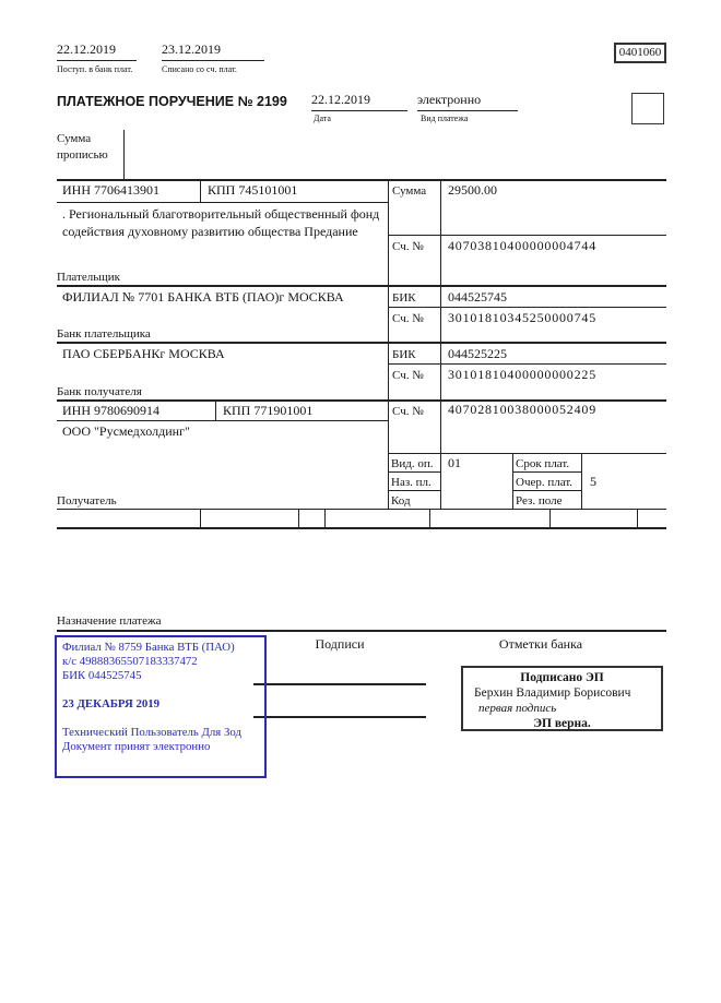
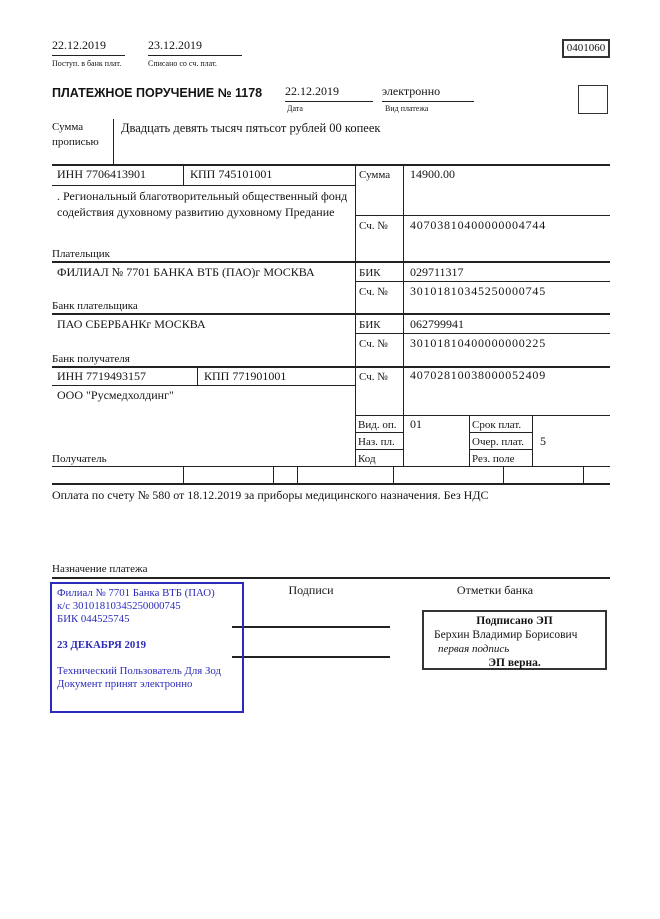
  22.12.2019
  Поступ. в банк плат.
  23.12.2019
  Списано со сч. плат.
  0401060
- ПЛАТЕЖНОЕ ПОРУЧЕНИЕ № 2199
+ ПЛАТЕЖНОЕ ПОРУЧЕНИЕ № 1178
  22.12.2019
  Дата
  электронно
  Вид платежа
  Сумма прописью
+ Двадцать девять тысяч пятьсот рублей 00 копеек
  ИНН 7706413901
  КПП 745101001
  Сумма
- 29500.00
+ 14900.00
- . Региональный благотворительный общественный фонд содействия духовному развитию общества Предание
+ . Региональный благотворительный общественный фонд содействия духовному развитию духовному Предание
  Сч. №
  40703810400000004744
  Плательщик
  ФИЛИАЛ № 7701 БАНКА ВТБ (ПАО)г МОСКВА
  БИК
- 044525745
+ 029711317
  Сч. №
  30101810345250000745
  Банк плательщика
  ПАО СБЕРБАНКг МОСКВА
  БИК
- 044525225
+ 062799941
  Сч. №
  30101810400000000225
  Банк получателя
- ИНН 9780690914
+ ИНН 7719493157
  КПП 771901001
  Сч. №
  40702810038000052409
  ООО "Русмедхолдинг"
  Вид. оп.
  01
  Срок плат.
  Наз. пл.
  Очер. плат.
  5
  Код
  Рез. поле
  Получатель
+ Оплата по счету № 580 от 18.12.2019 за приборы медицинского назначения. Без НДС
  Назначение платежа
  Подписи
  Отметки банка
- Филиал № 8759 Банка ВТБ (ПАО)
+ Филиал № 7701 Банка ВТБ (ПАО)
- к/с 49888365507183337472
+ к/с 30101810345250000745
  БИК 044525745
  23 ДЕКАБРЯ 2019
  Технический Пользователь Для Зод
  Документ принят электронно
  Подписано ЭП
  Берхин Владимир Борисович
  первая подпись
  ЭП верна.
